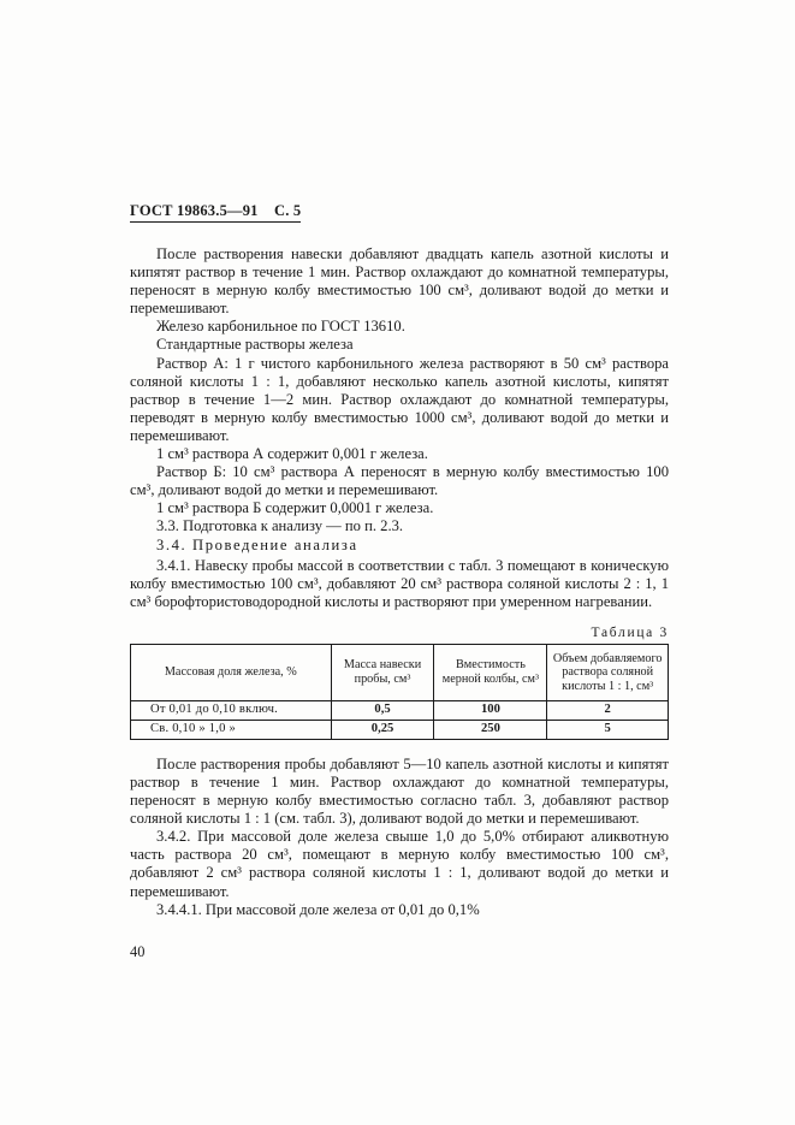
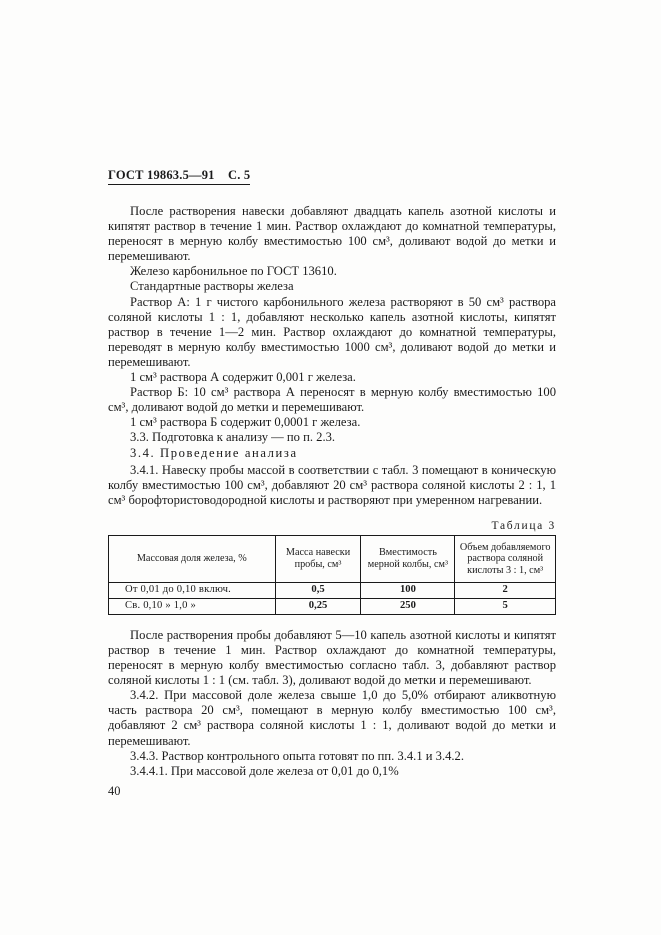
  ГОСТ 19863.5—91 С. 5
  После растворения навески добавляют двадцать капель азотной кислоты и кипятят раствор в течение 1 мин. Раствор охлаждают до комнатной температуры, переносят в мерную колбу вместимостью 100 см³, доливают водой до метки и перемешивают.
  Железо карбонильное по ГОСТ 13610.
  Стандартные растворы железа
  Раствор А: 1 г чистого карбонильного железа растворяют в 50 см³ раствора соляной кислоты 1 : 1, добавляют несколько капель азотной кислоты, кипятят раствор в течение 1—2 мин. Раствор охлаждают до комнатной температуры, переводят в мерную колбу вместимостью 1000 см³, доливают водой до метки и перемешивают.
  1 см³ раствора А содержит 0,001 г железа.
  Раствор Б: 10 см³ раствора А переносят в мерную колбу вместимостью 100 см³, доливают водой до метки и перемешивают.
  1 см³ раствора Б содержит 0,0001 г железа.
  3.3. Подготовка к анализу — по п. 2.3.
  3.4. Проведение анализа
  3.4.1. Навеску пробы массой в соответствии с табл. 3 помещают в коническую колбу вместимостью 100 см³, добавляют 20 см³ раствора соляной кислоты 2 : 1, 1 см³ борофтористоводородной кислоты и растворяют при умеренном нагревании.
  Таблица 3
- Массовая доля железа, %	Масса навески пробы, см³	Вместимость мерной колбы, см³	Объем добавляемого раствора соляной кислоты 1 : 1, см³
+ Массовая доля железа, %	Масса навески пробы, см³	Вместимость мерной колбы, см³	Объем добавляемого раствора соляной кислоты 3 : 1, см³
  От 0,01 до 0,10 включ.	0,5	100	2
  Св. 0,10 » 1,0 »	0,25	250	5
  После растворения пробы добавляют 5—10 капель азотной кислоты и кипятят раствор в течение 1 мин. Раствор охлаждают до комнатной температуры, переносят в мерную колбу вместимостью согласно табл. 3, добавляют раствор соляной кислоты 1 : 1 (см. табл. 3), доливают водой до метки и перемешивают.
  3.4.2. При массовой доле железа свыше 1,0 до 5,0% отбирают аликвотную часть раствора 20 см³, помещают в мерную колбу вместимостью 100 см³, добавляют 2 см³ раствора соляной кислоты 1 : 1, доливают водой до метки и перемешивают.
+ 3.4.3. Раствор контрольного опыта готовят по пп. 3.4.1 и 3.4.2.
  3.4.4.1. При массовой доле железа от 0,01 до 0,1%
  40
